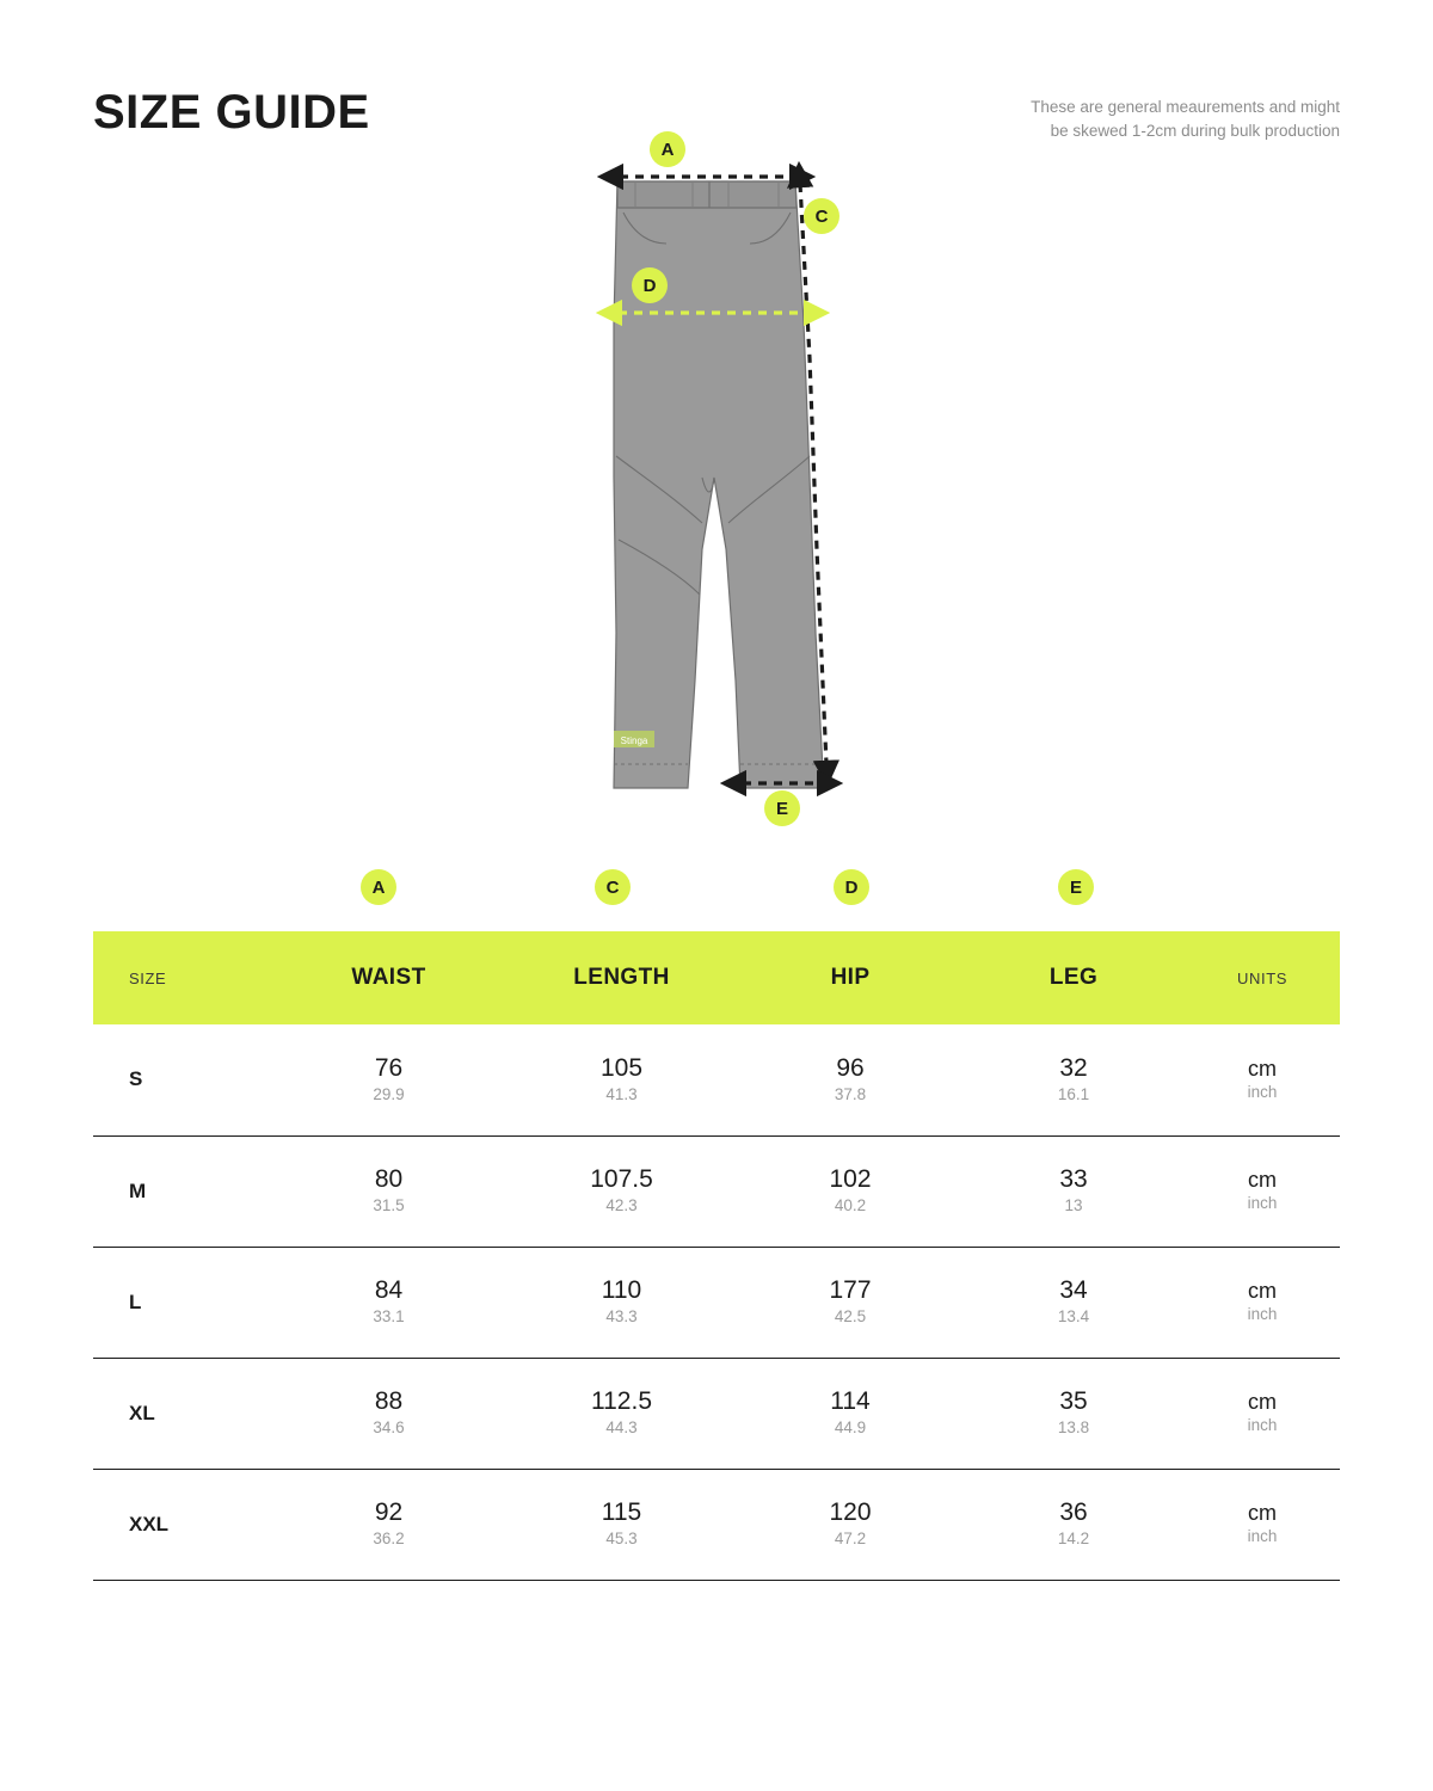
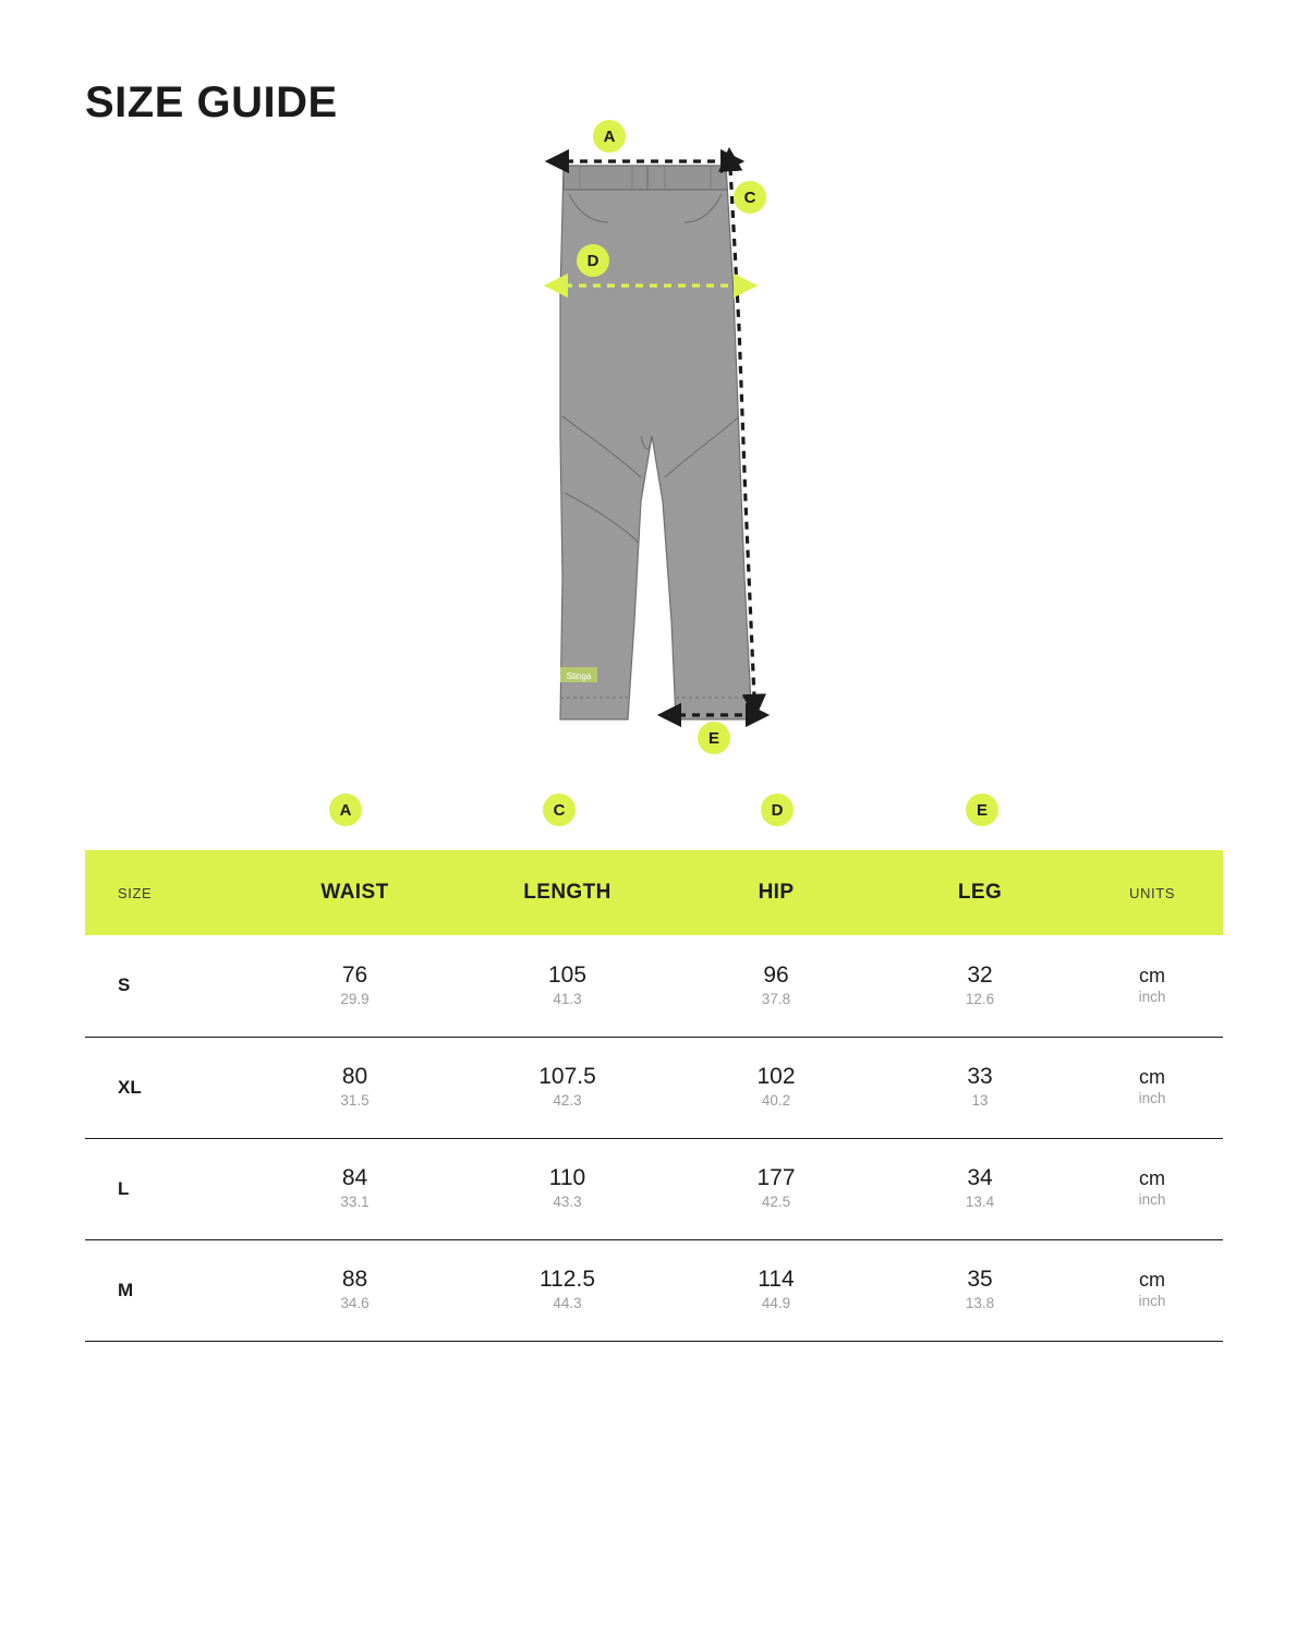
  SIZE GUIDE
- These are general meaurements and might
- be skewed 1-2cm during bulk production
  Stinga
  A
  C
  D
  E
  A
  C
  D
  E
  SIZE	WAIST	LENGTH	HIP	LEG	UNITS
- S	76 29.9	105 41.3	96 37.8	32 16.1	cm inch
+ S	76 29.9	105 41.3	96 37.8	32 12.6	cm inch
- M	80 31.5	107.5 42.3	102 40.2	33 13	cm inch
+ XL	80 31.5	107.5 42.3	102 40.2	33 13	cm inch
  L	84 33.1	110 43.3	177 42.5	34 13.4	cm inch
- XL	88 34.6	112.5 44.3	114 44.9	35 13.8	cm inch
+ M	88 34.6	112.5 44.3	114 44.9	35 13.8	cm inch
- XXL	92 36.2	115 45.3	120 47.2	36 14.2	cm inch
